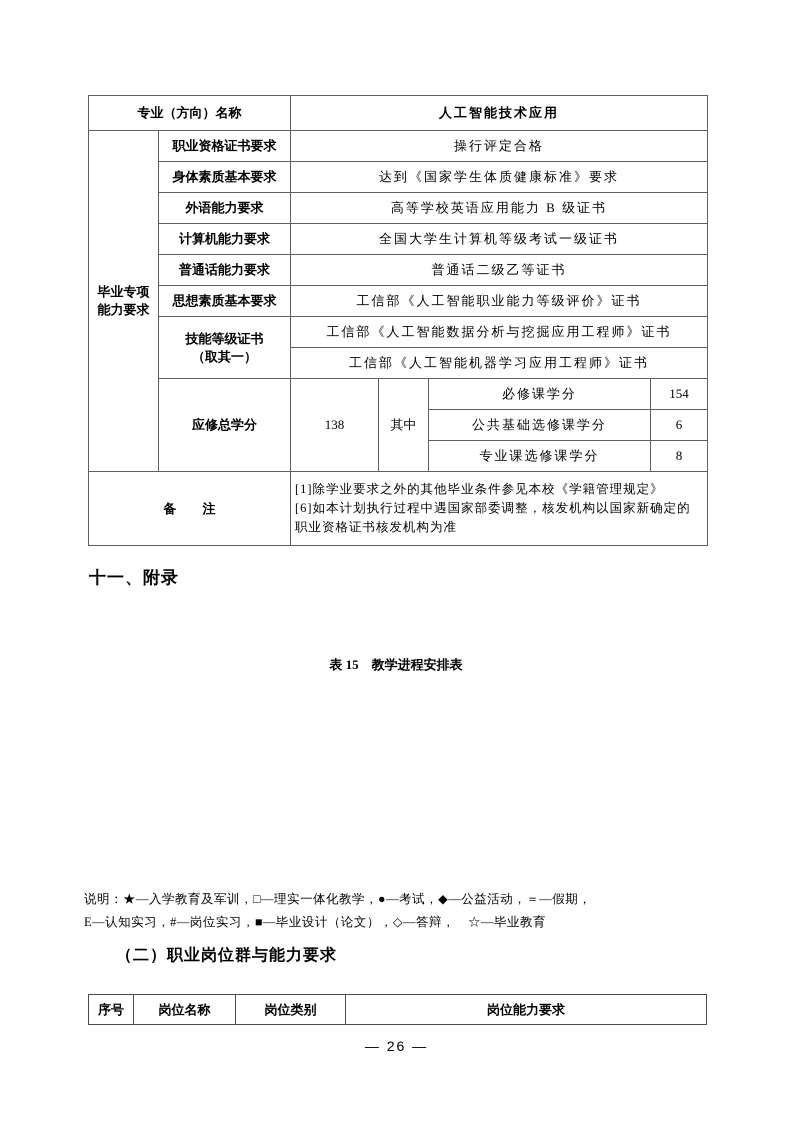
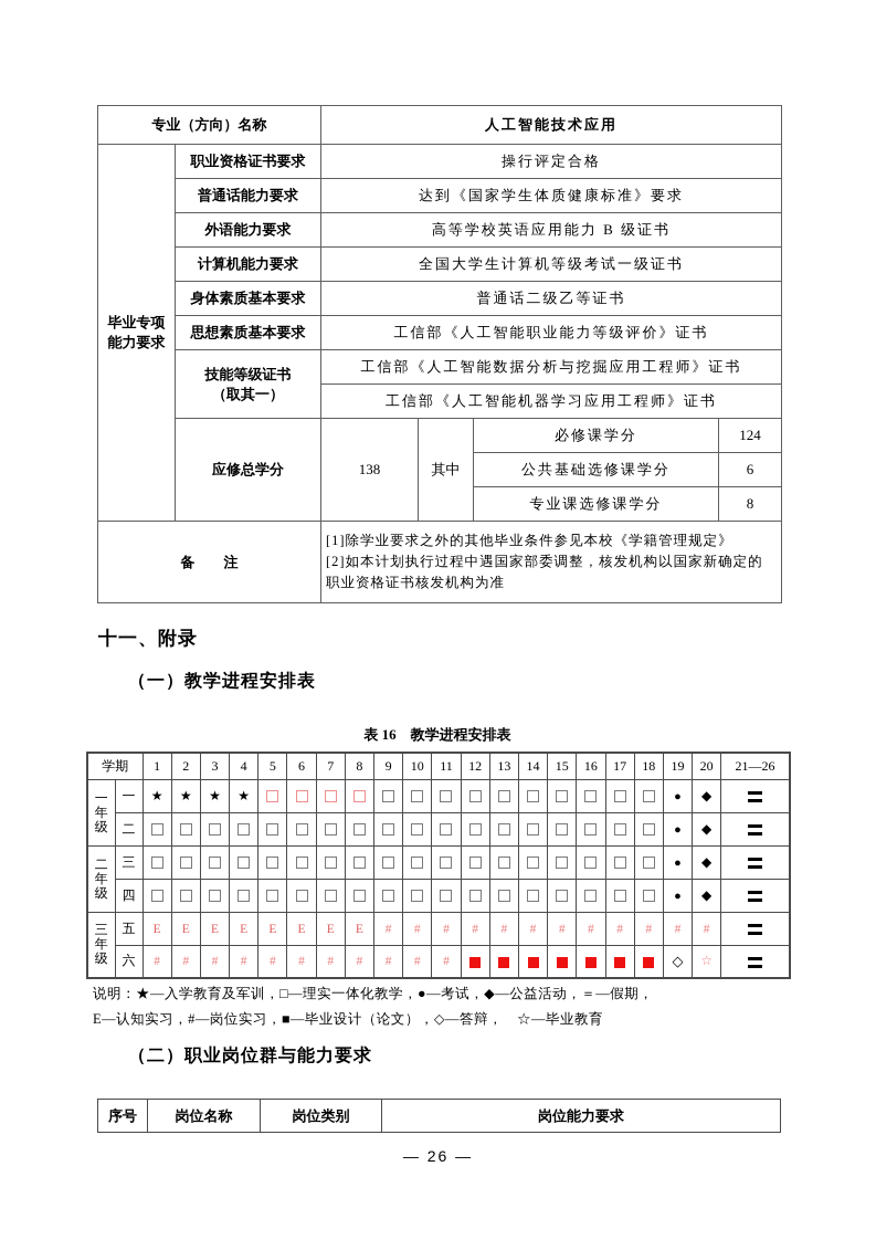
  专业（方向）名称	人工智能技术应用
  毕业专项 能力要求	职业资格证书要求	操行评定合格
- 身体素质基本要求	达到《国家学生体质健康标准》要求
+ 普通话能力要求	达到《国家学生体质健康标准》要求
  外语能力要求	高等学校英语应用能力 B 级证书
  计算机能力要求	全国大学生计算机等级考试一级证书
- 普通话能力要求	普通话二级乙等证书
+ 身体素质基本要求	普通话二级乙等证书
  思想素质基本要求	工信部《人工智能职业能力等级评价》证书
  技能等级证书 （取其一）	工信部《人工智能数据分析与挖掘应用工程师》证书
  工信部《人工智能机器学习应用工程师》证书
- 应修总学分	138	其中	必修课学分	154
+ 应修总学分	138	其中	必修课学分	124
  公共基础选修课学分	6
  专业课选修课学分	8
- 备 注	[1]除学业要求之外的其他毕业条件参见本校《学籍管理规定》 [6]如本计划执行过程中遇国家部委调整，核发机构以国家新确定的职业资格证书核发机构为准
+ 备 注	[1]除学业要求之外的其他毕业条件参见本校《学籍管理规定》 [2]如本计划执行过程中遇国家部委调整，核发机构以国家新确定的职业资格证书核发机构为准
  十一、附录
+ （一）教学进程安排表
- 表 15 教学进程安排表
+ 表 16 教学进程安排表
+ 学期	1	2	3	4	5	6	7	8	9	10	11	12	13	14	15	16	17	18	19	20	21—26
+ 一 年 级	一	★	★	★	★															●	◆
+ 二																			●	◆
+ 二 年 级	三																			●	◆
+ 四																			●	◆
+ 三 年 级	五	E	E	E	E	E	E	E	E	#	#	#	#	#	#	#	#	#	#	#	#
+ 六	#	#	#	#	#	#	#	#	#	#	#								◇	☆
  说明：★—入学教育及军训，□—理实一体化教学，●—考试，◆—公益活动，＝—假期，
  E—认知实习，#—岗位实习，■—毕业设计（论文），◇—答辩， ☆—毕业教育
  （二）职业岗位群与能力要求
  序号	岗位名称	岗位类别	岗位能力要求
  — 26 —
